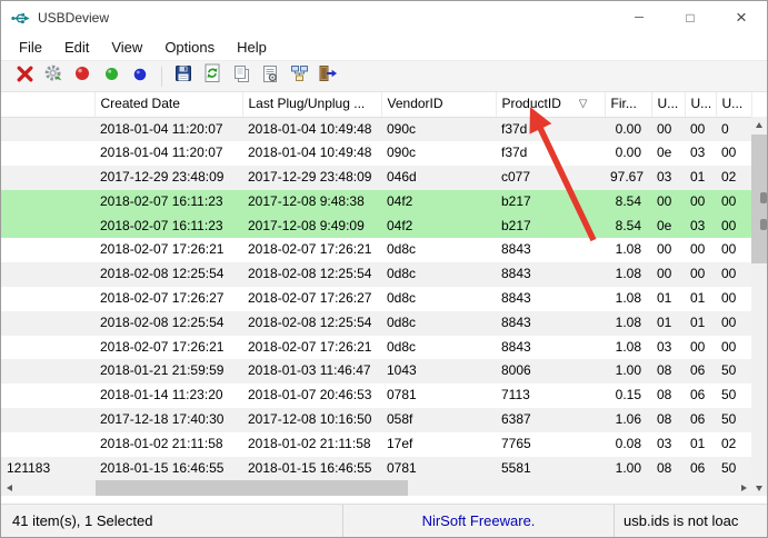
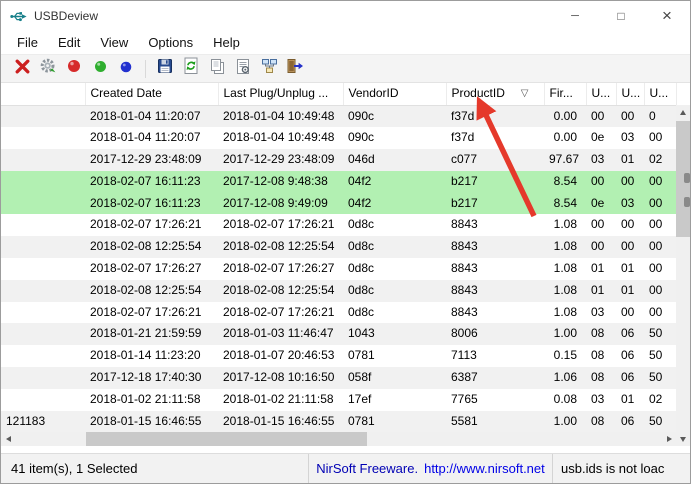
  USBDeview
  ─
  □
  ×
  File
  Edit
  View
  Options
  Help
  	Created Date	Last Plug/Unplug ...	VendorID	ProductID ▽	Fir...	U...	U...	U...
  	2018-01-04 11:20:07	2018-01-04 10:49:48	090c	f37d	0.00	00	00	0
  	2018-01-04 11:20:07	2018-01-04 10:49:48	090c	f37d	0.00	0e	03	00
  	2017-12-29 23:48:09	2017-12-29 23:48:09	046d	c077	97.67	03	01	02
  	2018-02-07 16:11:23	2017-12-08 9:48:38	04f2	b217	8.54	00	00	00
  	2018-02-07 16:11:23	2017-12-08 9:49:09	04f2	b217	8.54	0e	03	00
  	2018-02-07 17:26:21	2018-02-07 17:26:21	0d8c	8843	1.08	00	00	00
  	2018-02-08 12:25:54	2018-02-08 12:25:54	0d8c	8843	1.08	00	00	00
  	2018-02-07 17:26:27	2018-02-07 17:26:27	0d8c	8843	1.08	01	01	00
  	2018-02-08 12:25:54	2018-02-08 12:25:54	0d8c	8843	1.08	01	01	00
  	2018-02-07 17:26:21	2018-02-07 17:26:21	0d8c	8843	1.08	03	00	00
  	2018-01-21 21:59:59	2018-01-03 11:46:47	1043	8006	1.00	08	06	50
  	2018-01-14 11:23:20	2018-01-07 20:46:53	0781	7113	0.15	08	06	50
  	2017-12-18 17:40:30	2017-12-08 10:16:50	058f	6387	1.06	08	06	50
  	2018-01-02 21:11:58	2018-01-02 21:11:58	17ef	7765	0.08	03	01	02
  121183	2018-01-15 16:46:55	2018-01-15 16:46:55	0781	5581	1.00	08	06	50
  41 item(s), 1 Selected
  NirSoft Freeware.
+ http://www.nirsoft.net
  usb.ids is not loac
